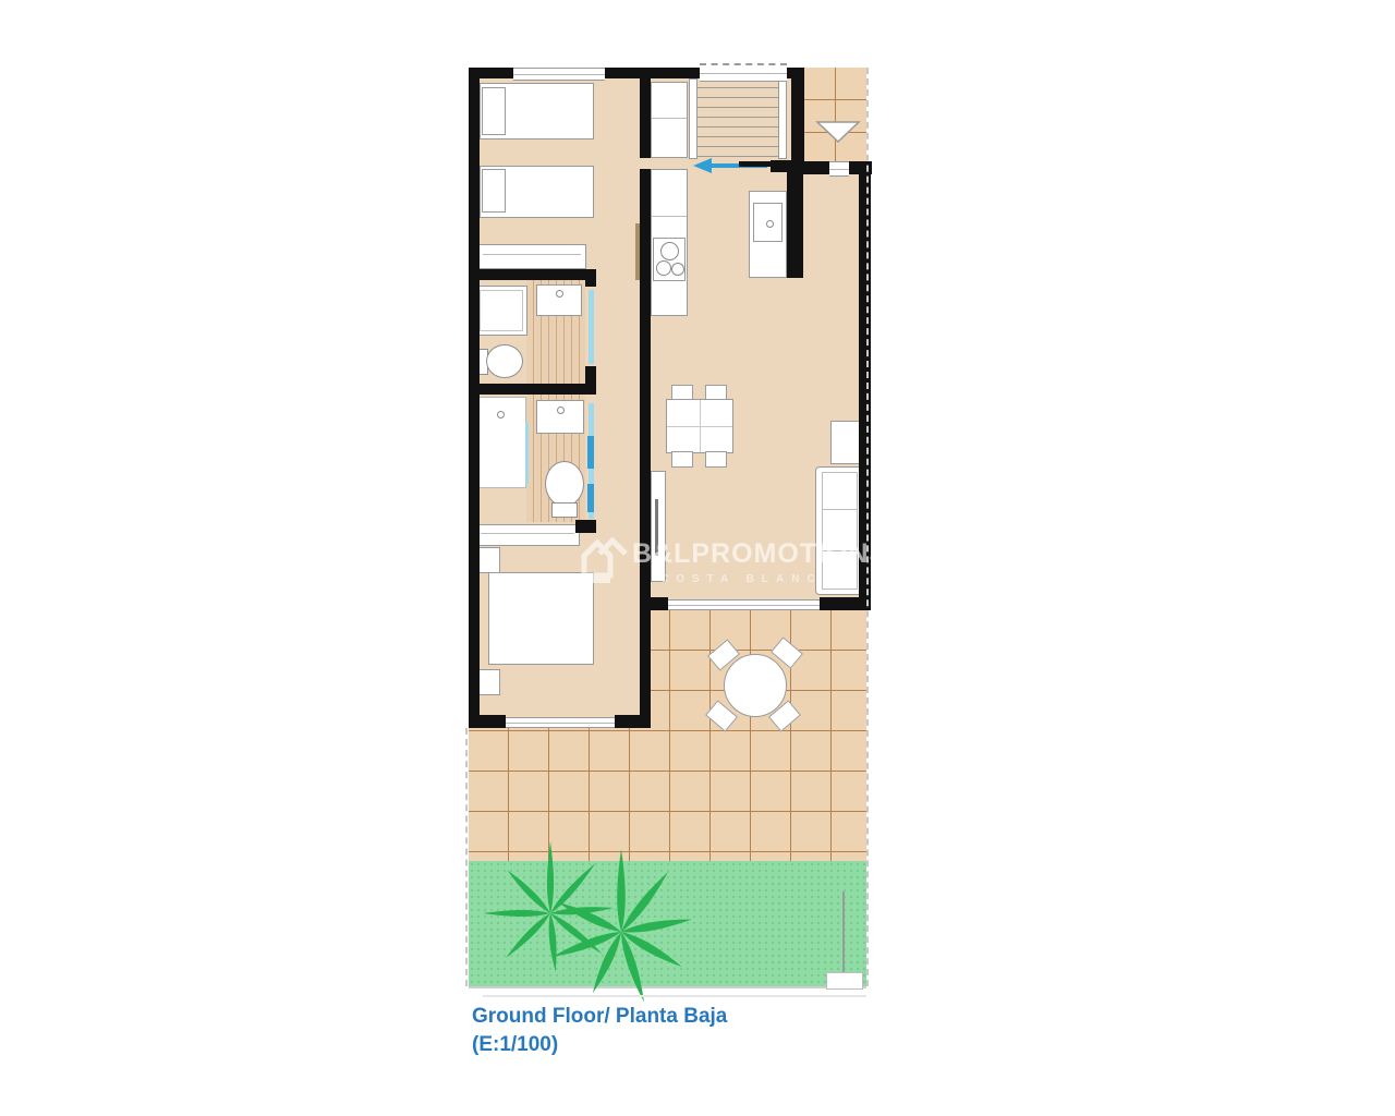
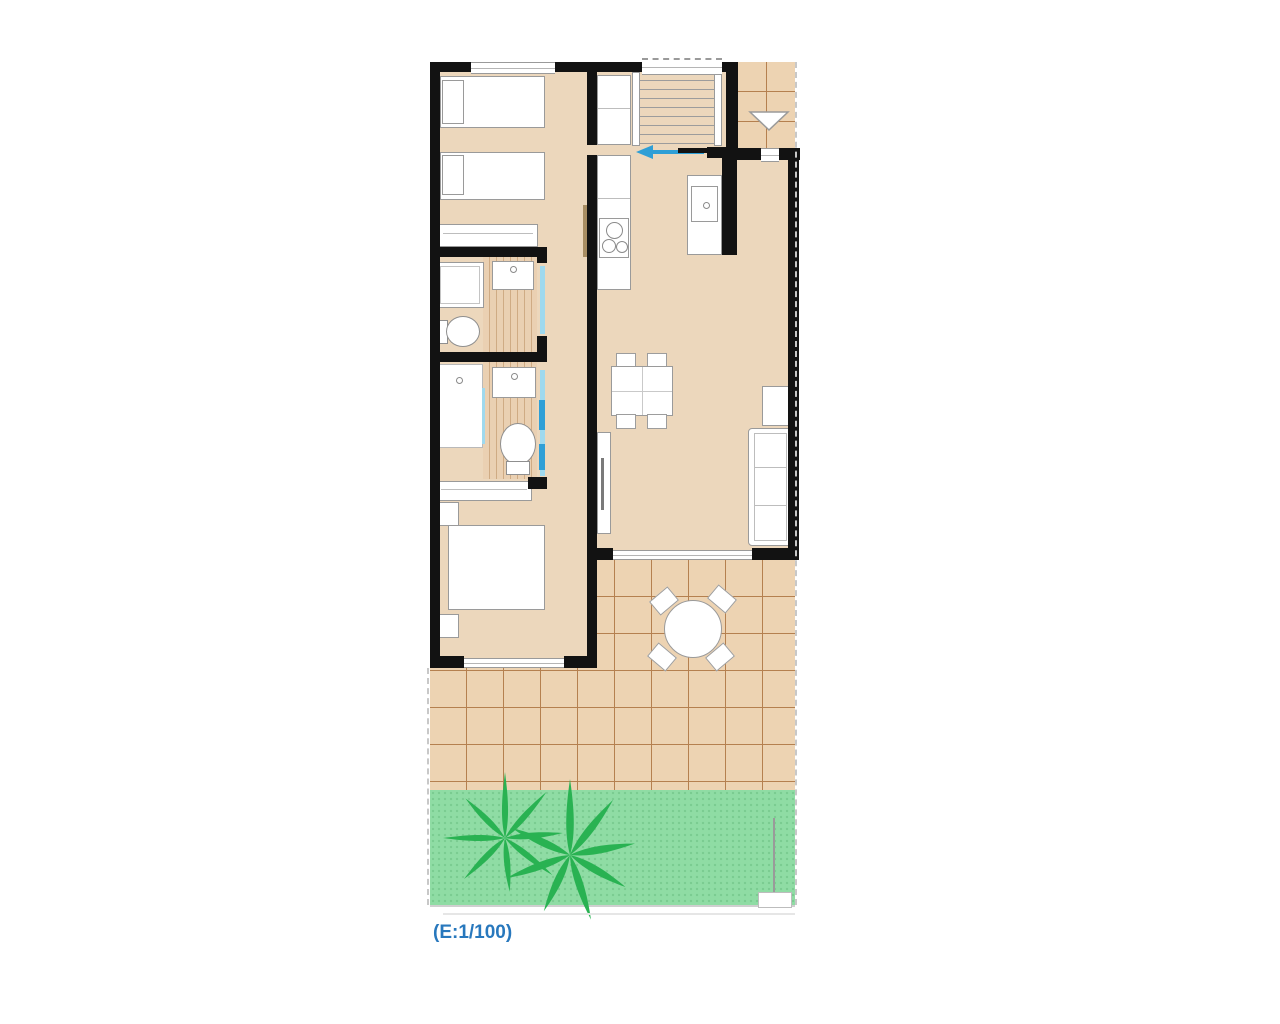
- B&LPROMOTIONS
- COSTA BLANCA
- Ground Floor/ Planta Baja
  (E:1/100)
